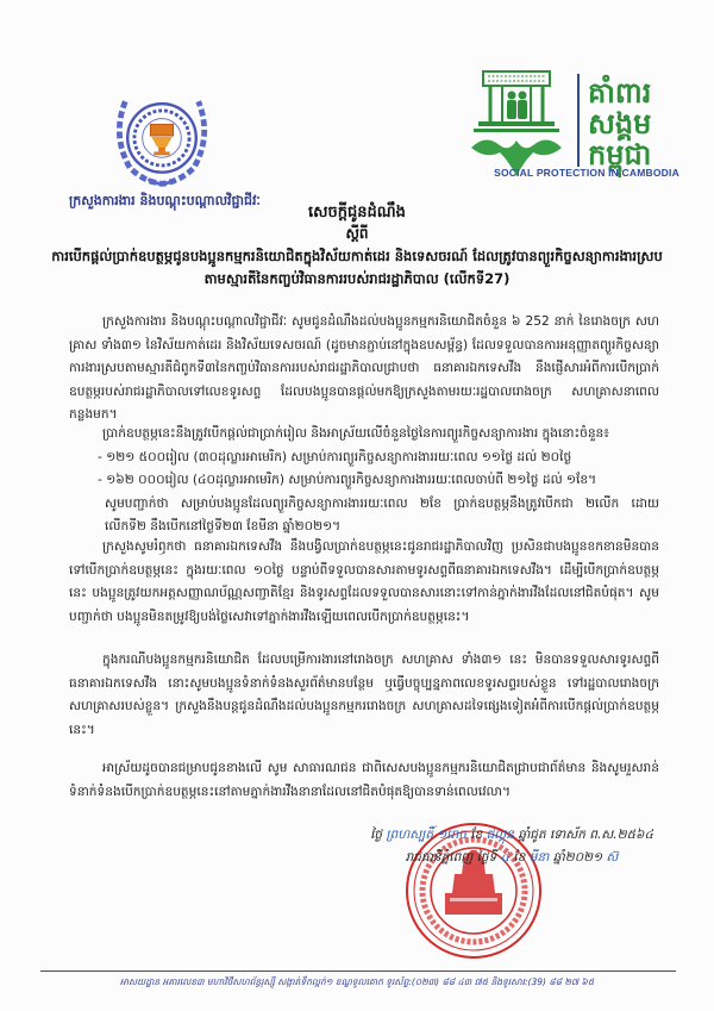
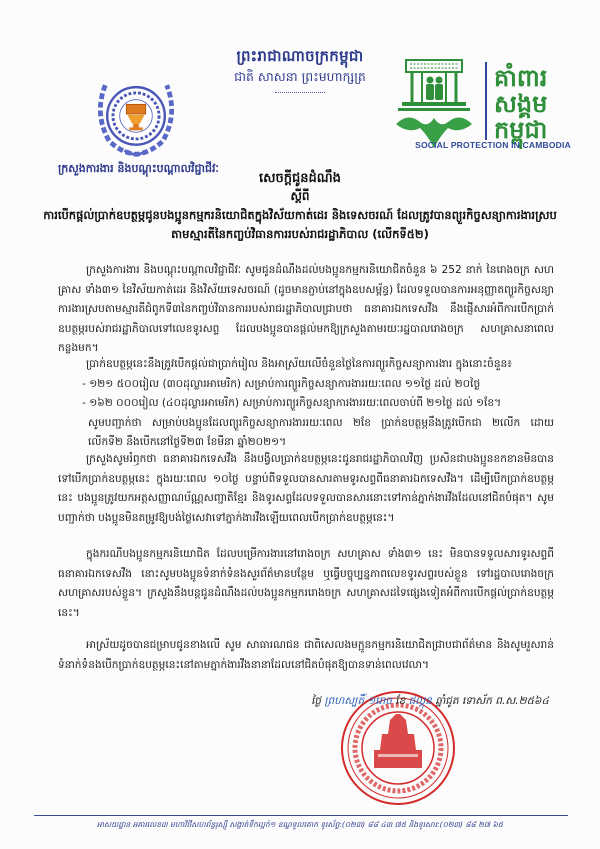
+ ព្រះរាជាណាចក្រកម្ពុជា
+ ជាតិ សាសនា ព្រះមហាក្សត្រ
  គាំពារ
  សង្គម
  កម្ពុជា
  SOCIAL PROTECTION IN CAMBODIA
  ក្រសួងការងារ និងបណ្តុះបណ្តាលវិជ្ជាជីវៈ
  សេចក្តីជូនដំណឹង
  ស្តីពី
- ការបើកផ្តល់ប្រាក់ឧបត្ថម្ភជូនបងប្អូនកម្មករនិយោជិតក្នុងវិស័យកាត់ដេរ និងទេសចរណ៍ ដែលត្រូវបានព្យួរកិច្ចសន្យាការងារស្របតាមស្មារតីនៃកញ្ចប់វិធានការរបស់រាជរដ្ឋាភិបាល (លើកទី27)
+ ការបើកផ្តល់ប្រាក់ឧបត្ថម្ភជូនបងប្អូនកម្មករនិយោជិតក្នុងវិស័យកាត់ដេរ និងទេសចរណ៍ ដែលត្រូវបានព្យួរកិច្ចសន្យាការងារស្របតាមស្មារតីនៃកញ្ចប់វិធានការរបស់រាជរដ្ឋាភិបាល (លើកទី៥២)
  ក្រសួងការងារ និងបណ្តុះបណ្តាលវិជ្ជាជីវៈ សូមជូនដំណឹងដល់បងប្អូនកម្មករនិយោជិតចំនួន ៦ 252 នាក់ នៃរោងចក្រ សហគ្រាស ទាំង៣១ នៃវិស័យកាត់ដេរ និងវិស័យទេសចរណ៍ (ដូចមានភ្ជាប់នៅក្នុងឧបសម្ព័ន្ធ) ដែលទទួលបានការអនុញ្ញាតព្យួរកិច្ចសន្យាការងារស្របតាមស្មារតីជំពូកទី៣នៃកញ្ចប់វិធានការរបស់រាជរដ្ឋាភិបាលជ្រាបថា ធនាគារឯកទេសវីង នឹងផ្ញើសារអំពីការបើកប្រាក់ឧបត្ថម្ភរបស់រាជរដ្ឋាភិបាលទៅលេខទូរសព្ទ ដែលបងប្អូនបានផ្តល់មកឱ្យក្រសួងតាមរយៈរដ្ឋបាលរោងចក្រ សហគ្រាសនាពេលកន្លងមក។
  ប្រាក់ឧបត្ថម្ភនេះនឹងត្រូវបើកផ្តល់ជាប្រាក់រៀល និងអាស្រ័យលើចំនួនថ្ងៃនៃការព្យួរកិច្ចសន្យាការងារ ក្នុងនោះចំនួន៖
  - ១២១ ៥០០រៀល (៣០ដុល្លារអាមេរិក) សម្រាប់ការព្យួរកិច្ចសន្យាការងាររយៈពេល ១១ថ្ងៃ ដល់ ២០ថ្ងៃ
  - ១៦២ ០០០រៀល (៤០ដុល្លារអាមេរិក) សម្រាប់ការព្យួរកិច្ចសន្យាការងាររយៈពេលចាប់ពី ២១ថ្ងៃ ដល់ ១ខែ។
  សូមបញ្ជាក់ថា សម្រាប់បងប្អូនដែលព្យួរកិច្ចសន្យាការងាររយៈពេល ២ខែ ប្រាក់ឧបត្ថម្ភនឹងត្រូវបើកជា ២លើក ដោយលើកទី២ នឹងបើកនៅថ្ងៃទី២៣ ខែមីនា ឆ្នាំ២០២១។
  ក្រសួងសូមរំឭកថា ធនាគារឯកទេសវីង នឹងបង្វិលប្រាក់ឧបត្ថម្ភនេះជូនរាជរដ្ឋាភិបាលវិញ ប្រសិនជាបងប្អូនខកខានមិនបានទៅបើកប្រាក់ឧបត្ថម្ភនេះ ក្នុងរយៈពេល ១០ថ្ងៃ បន្ទាប់ពីទទួលបានសារតាមទូរសព្ទពីធនាគារឯកទេសវីង។ ដើម្បីបើកប្រាក់ឧបត្ថម្ភនេះ បងប្អូនត្រូវយកអត្តសញ្ញាណប័ណ្ណសញ្ជាតិខ្មែរ និងទូរសព្ទដែលទទួលបានសារនោះទៅកាន់ភ្នាក់ងារវីងដែលនៅជិតបំផុត។ សូមបញ្ជាក់ថា បងប្អូនមិនតម្រូវឱ្យបង់ថ្លៃសេវាទៅភ្នាក់ងារវីងឡើយពេលបើកប្រាក់ឧបត្ថម្ភនេះ។
  ក្នុងករណីបងប្អូនកម្មករនិយោជិត ដែលបម្រើការងារនៅរោងចក្រ សហគ្រាស ទាំង៣១ នេះ មិនបានទទួលសារទូរសព្ទពីធនាគារឯកទេសវីង នោះសូមបងប្អូនទំនាក់ទំនងសួរព័ត៌មានបន្ថែម ឬធ្វើបច្ចុប្បន្នភាពលេខទូរសព្ទរបស់ខ្លួន ទៅរដ្ឋបាលរោងចក្រ សហគ្រាសរបស់ខ្លួន។ ក្រសួងនឹងបន្តជូនដំណឹងដល់បងប្អូនកម្មកររោងចក្រ សហគ្រាសដទៃផ្សេងទៀតអំពីការបើកផ្តល់ប្រាក់ឧបត្ថម្ភនេះ។
- អាស្រ័យដូចបានជម្រាបជូនខាងលើ សូម សាធារណជន ជាពិសេសបងប្អូនកម្មករនិយោជិតជ្រាបជាព័ត៌មាន និងសូមរួសរាន់ទំនាក់ទំនងបើកប្រាក់ឧបត្ថម្ភនេះនៅតាមភ្នាក់ងារវីងនានាដែលនៅជិតបំផុតឱ្យបានទាន់ពេលវេលា។
+ អាស្រ័យដូចបានជម្រាបជូនខាងលើ សូម សាធារណជន ជាពិសេលងមក្អូនកម្មករនិយោជិតជ្រាបជាព័ត៌មាន និងសូមរួសរាន់ទំនាក់ទំនងបើកប្រាក់ឧបត្ថម្ភនេះនៅតាមភ្នាក់ងារវីងនានាដែលនៅជិតបំផុតឱ្យបានទាន់ពេលវេលា។
  ថ្ងៃ ព្រហស្បតិ៍ ១រោច ខែ ផល្គុន ឆ្នាំជូត ទោស័ក ព.ស.២៥៦៤
- រាជធានីភ្នំពេញ ថ្ងៃទី ៤ ខែ មីនា ឆ្នាំ២០២១ ស៊
- អាសយដ្ឋាន អគារលេខ៣ មហាវិថីសហព័ន្ធរុស្ស៊ី សង្កាត់ទឹកល្អក់១ ខណ្ឌទួលគោក ទូរស័ព្ទ:(០២៣) ៨៨ ៤៣ ៧៥ និងទូរសារ:(39) ៨៨ ២៧ ៦៥
+ អាសយដ្ឋាន អគារលេខ៣ មហាវិថីសហព័ន្ធរុស្ស៊ី សង្កាត់ទឹកល្អក់១ ខណ្ឌទួលគោក ទូរស័ព្ទ:(០២៣) ៨៨ ៤៣ ៧៥ និងទូរសារ:(០២៣) ៨៨ ២៧ ៦៥
